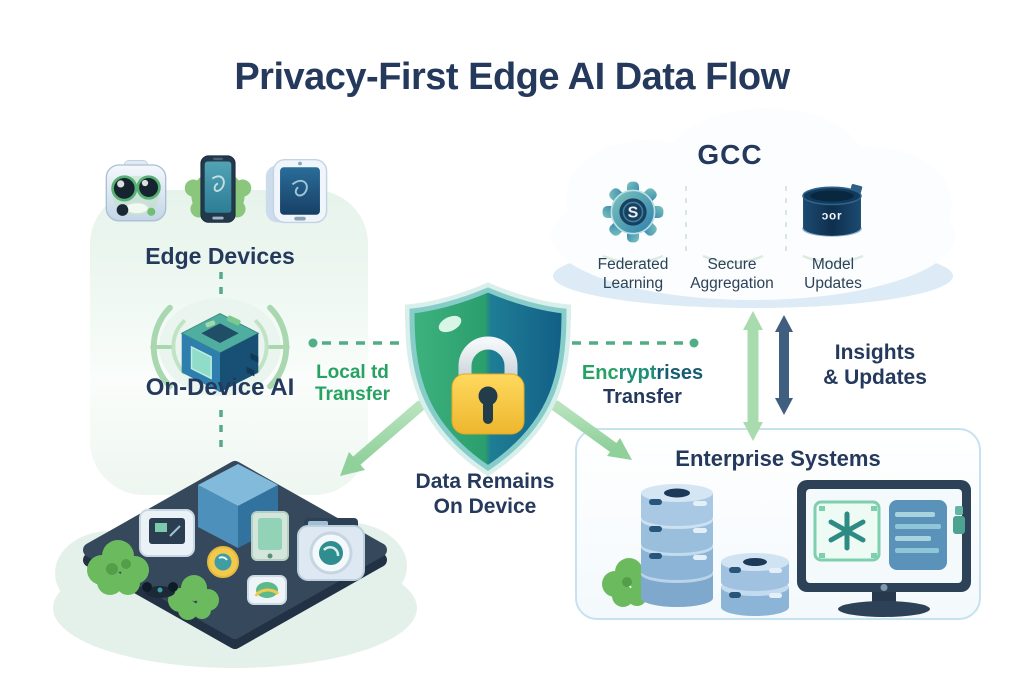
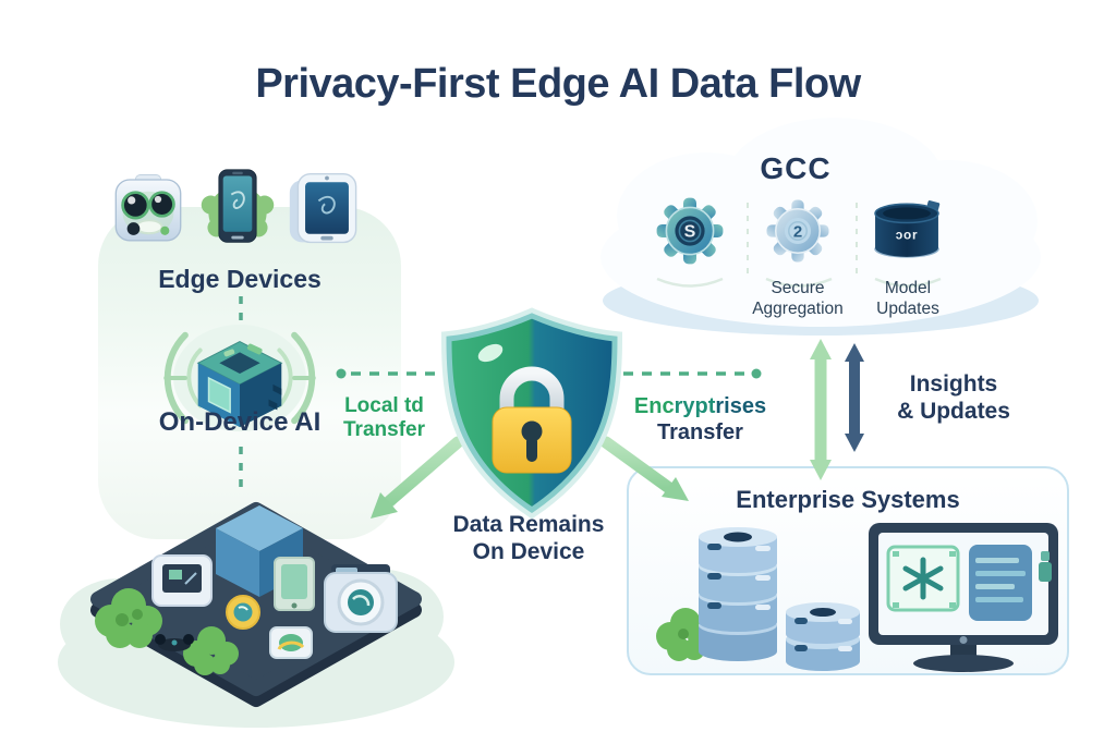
  S
+ 2
  ɔor
  Privacy-First Edge AI Data Flow
  Edge Devices
  On-Device AI
  Local td
  Transfer
  Data Remains
  On Device
  Encryptrises
  Transfer
  GCC
- Federated
- Learning
  Secure
  Aggregation
  Model
  Updates
  Insights
  & Updates
  Enterprise Systems
